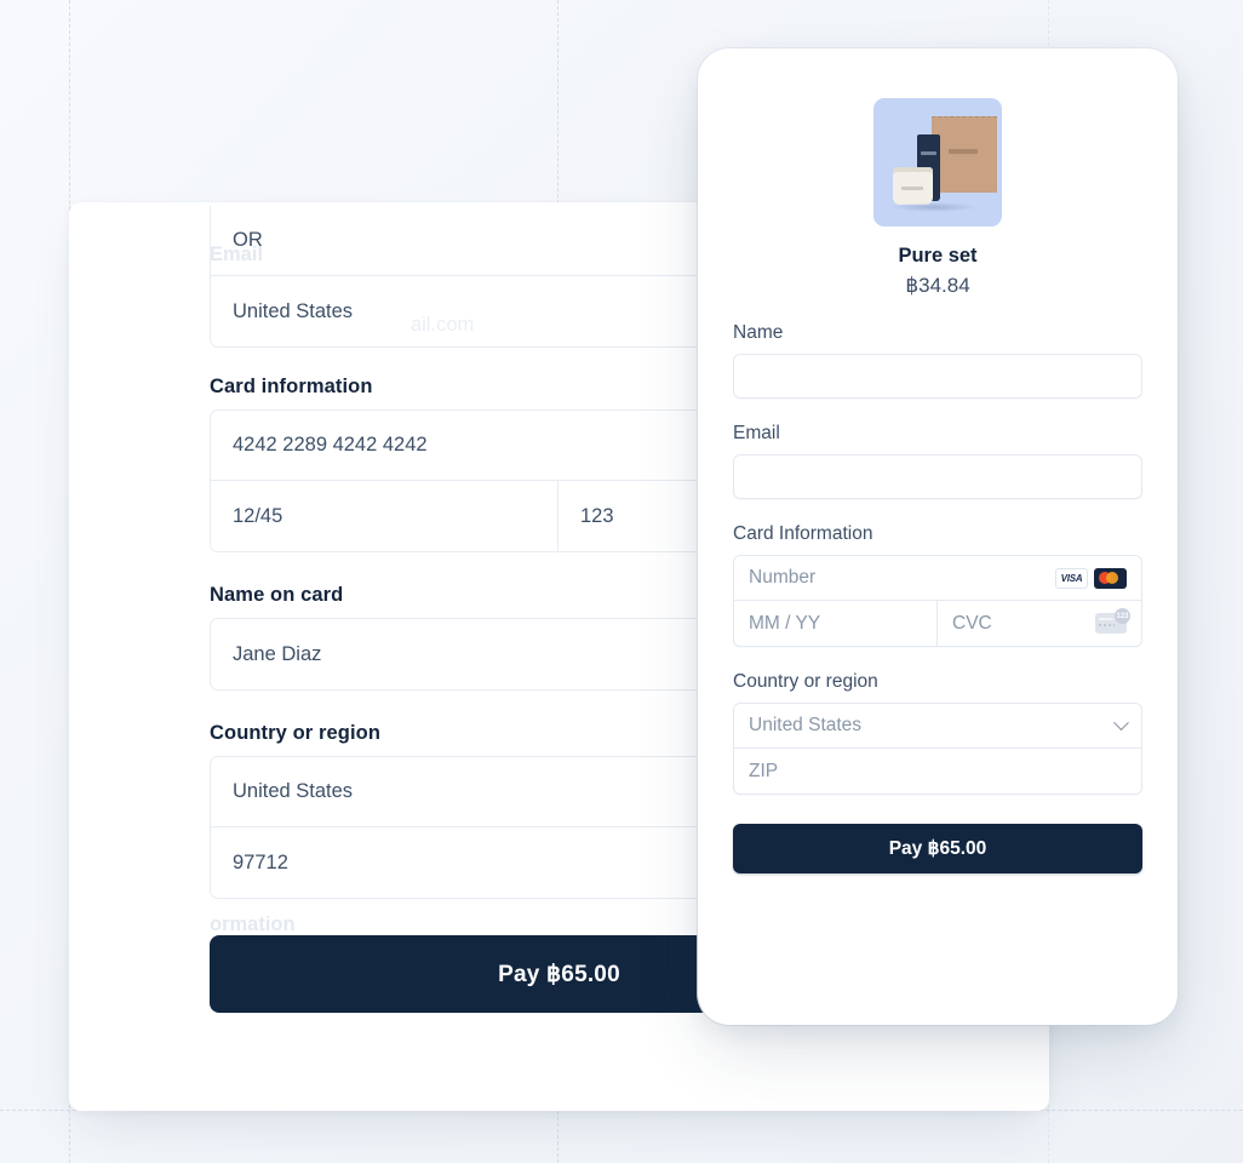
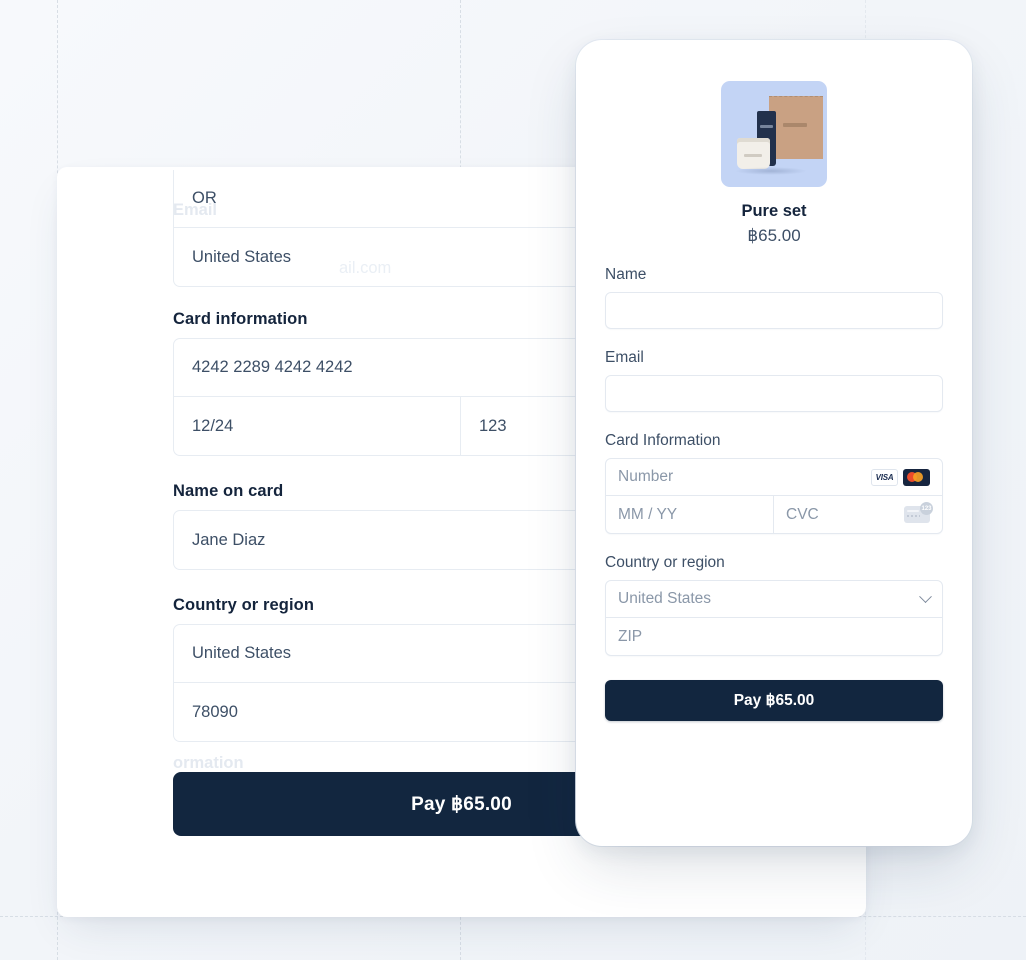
  OR
  United States
  Card information
  4242 2289 4242 4242
- 12/45
+ 12/24
  123
  Name on card
  Jane Diaz
  Country or region
  United States
- 97712
+ 78090
  Pay ฿65.00
  Email
  ormation
  Pure set
- ฿34.84
+ ฿65.00
  Name
  Email
  Card Information
  Number
  VISA
  MM / YY
  CVC
  Country or region
  United States
  ZIP
  Pay ฿65.00
